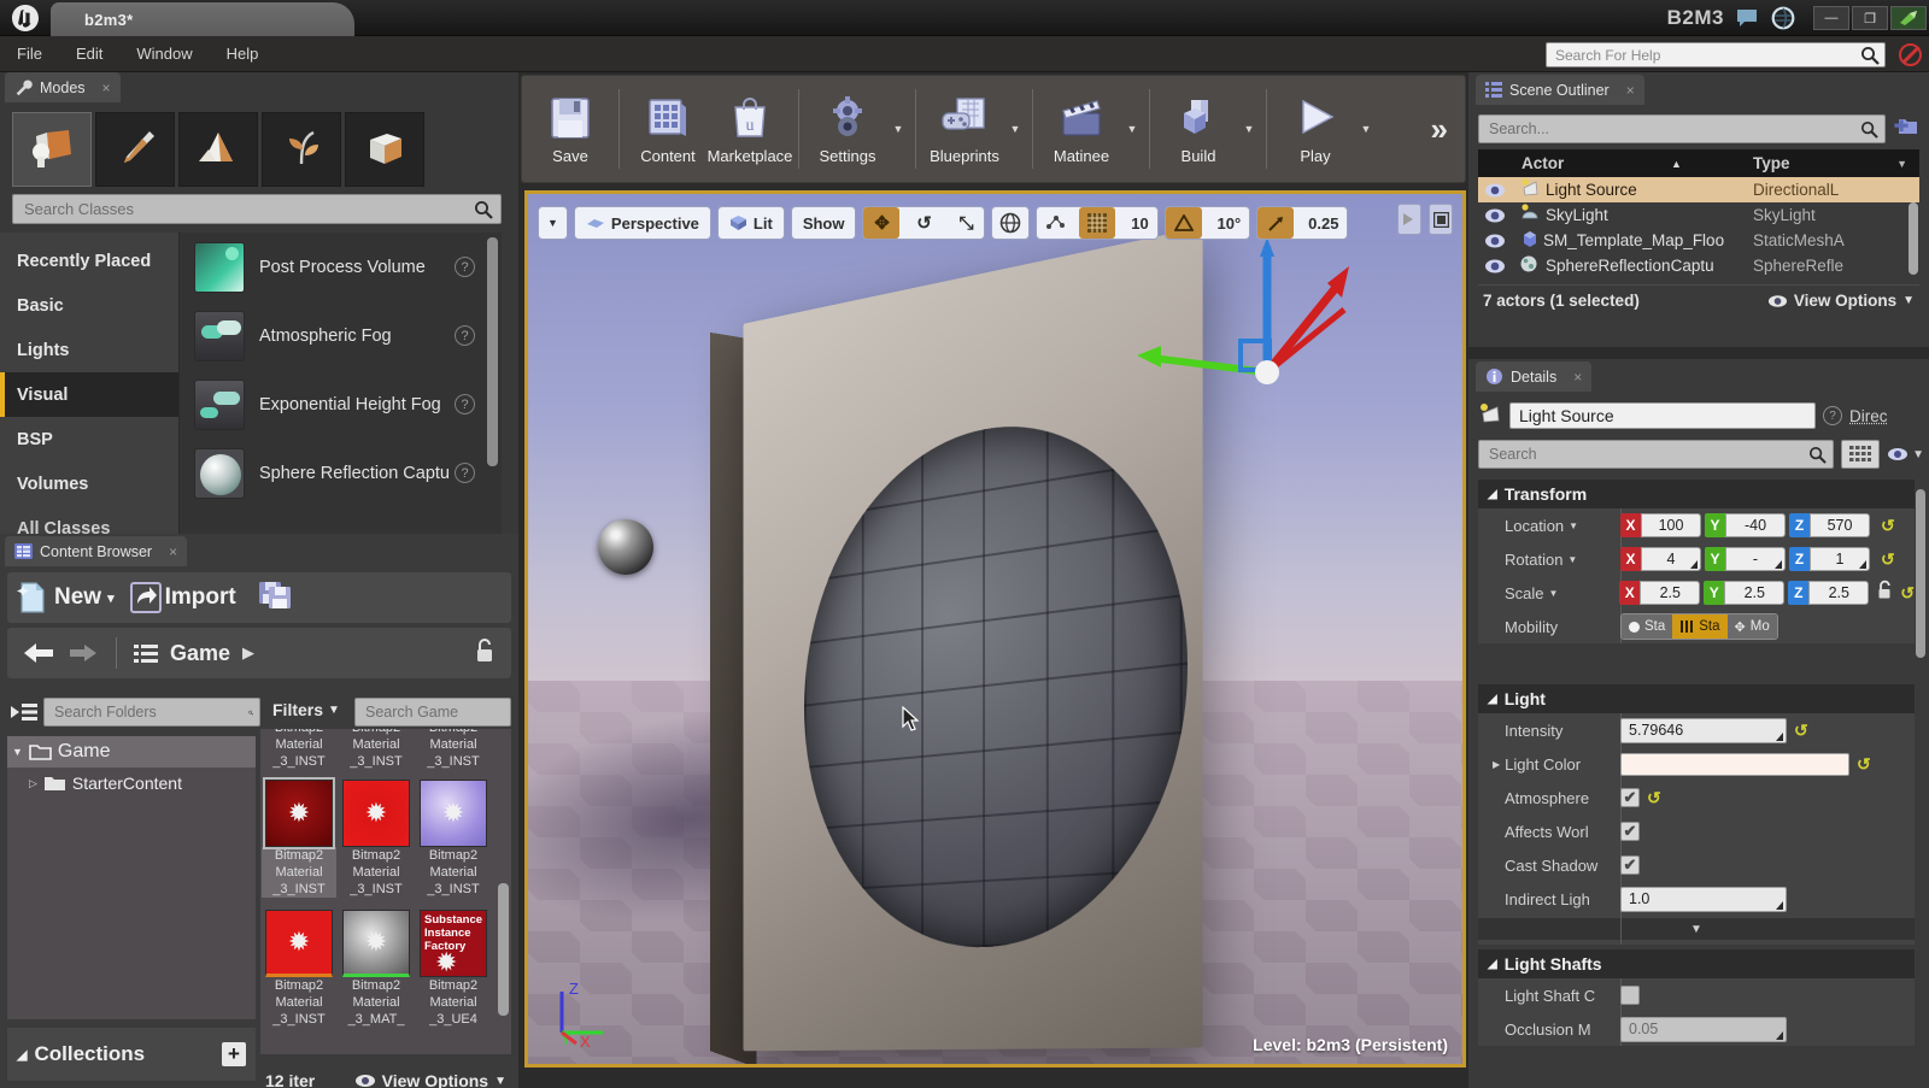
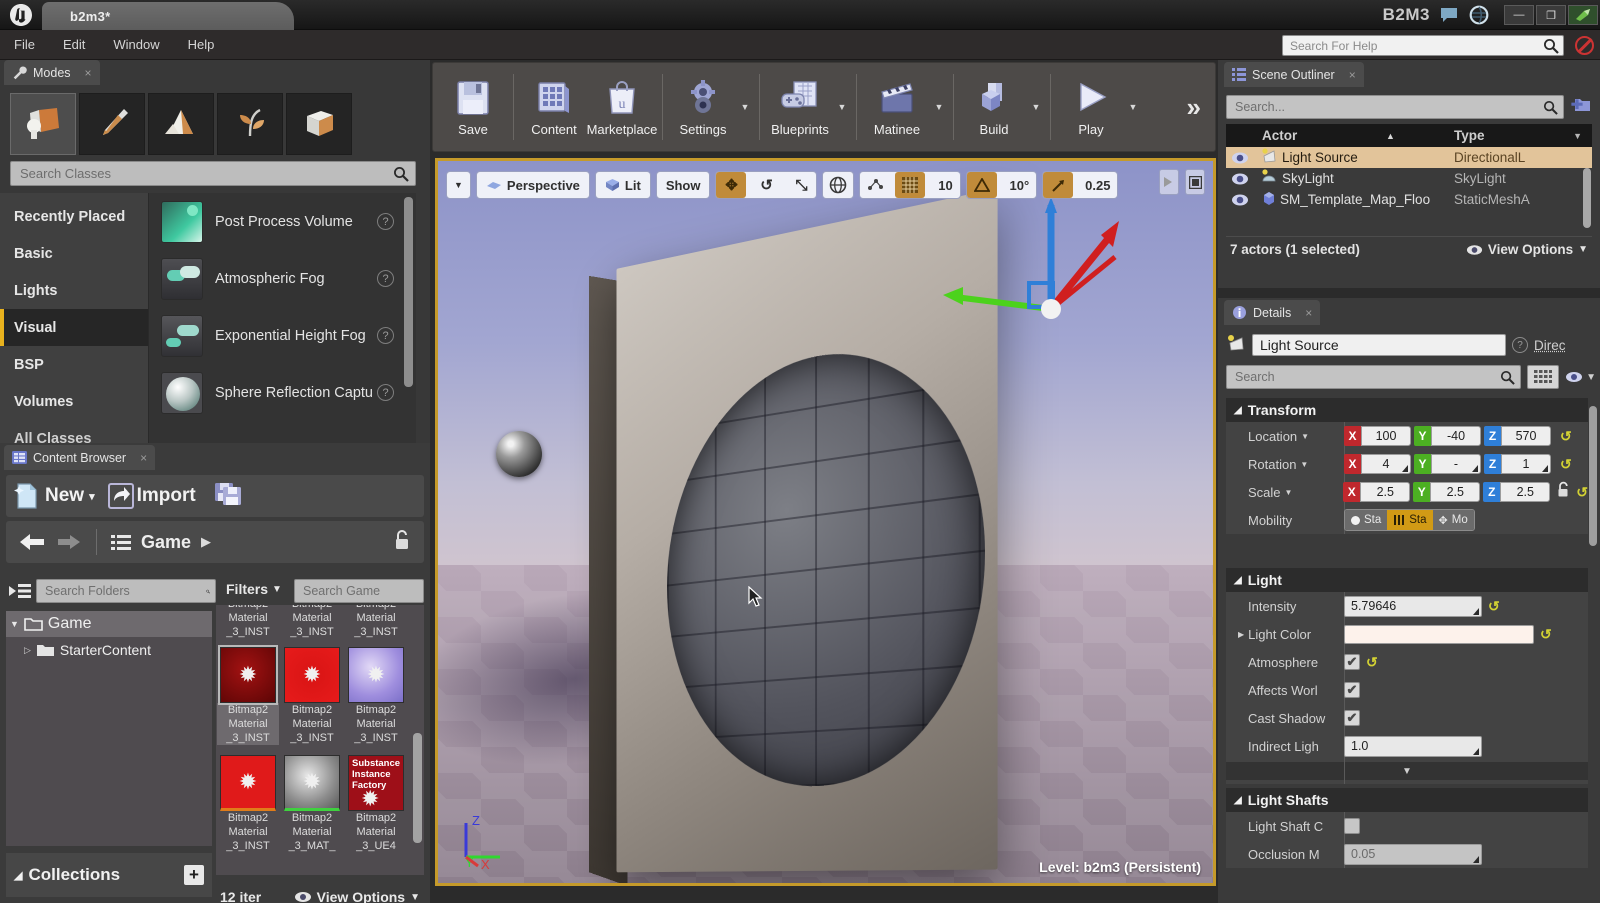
  b2m3*
  B2M3
  —
  ❐
  File
  Edit
  Window
  Help
  Search For Help
  Modes
  ×
  Search Classes
  Recently Placed
  Basic
  Lights
  Visual
  BSP
  Volumes
  All Classes
  Post Process Volume
  ?
  Atmospheric Fog
  ?
  Exponential Height Fog
  ?
  Sphere Reflection Captu
  ?
  Content Browser
  ×
  New
  ▾
  Import
  Game
  ▶
  Search Folders
  Filters
  ▼
  Search Game
  ▼
  Game
  ▷
  StarterContent
  ◢
  Collections
  +
  Material
  _3_INST
  Material
  _3_INST
  Material
  _3_INST
  ✹
  Bitmap2
  Material
  _3_INST
  ✹
  Bitmap2
  Material
  _3_INST
  ✹
  Bitmap2
  Material
  _3_INST
  ✹
  Bitmap2
  Material
  _3_INST
  ✹
  Bitmap2
  Material
  _3_MAT_
  Substance Instance Factory
  ✹
  Bitmap2
  Material
  _3_UE4
  12 iter
  View Options
  ▼
  Save
  Content
  u
  Marketplace
  Settings
  ▼
  Blueprints
  ▼
  Matinee
  ▼
  Build
  ▼
  Play
  ▼
  »
  ▼
  Perspective
  Lit
  Show
  ✥
  ↺
  ⤡
  10
  10°
  0.25
  Z
  Y
  X
  Level: b2m3 (Persistent)
  Scene Outliner
  ×
  Search...
  Actor
  ▲
  Type
  ▼
  Light Source
  DirectionalL
  SkyLight
  SkyLight
  SM_Template_Map_Floo
  StaticMeshA
- SphereReflectionCaptu
- SphereRefle
  7 actors (1 selected)
  View Options
  ▼
  Details
  ×
  Light Source
  ?
  Direc
  Search
  ▼
  ◢
  Transform
  Location
  ▼
  X
  100
  Y
  -40
  Z
  570
  ↺
  Rotation
  ▼
  X
  4
  Y
  -
  Z
  1
  ↺
  Scale
  ▼
  X
  2.5
  Y
  2.5
  Z
  2.5
  ↺
  Mobility
  Sta
  Sta
  ✥
  Mo
  ◢
  Light
  Intensity
  5.79646
  ↺
  ▶
  Light Color
  ↺
  Atmosphere
  ✔
  ↺
  Affects Worl
  ✔
  Cast Shadow
  ✔
  Indirect Ligh
  1.0
  ▼
  ◢
  Light Shafts
  Light Shaft C
  Occlusion M
  0.05
